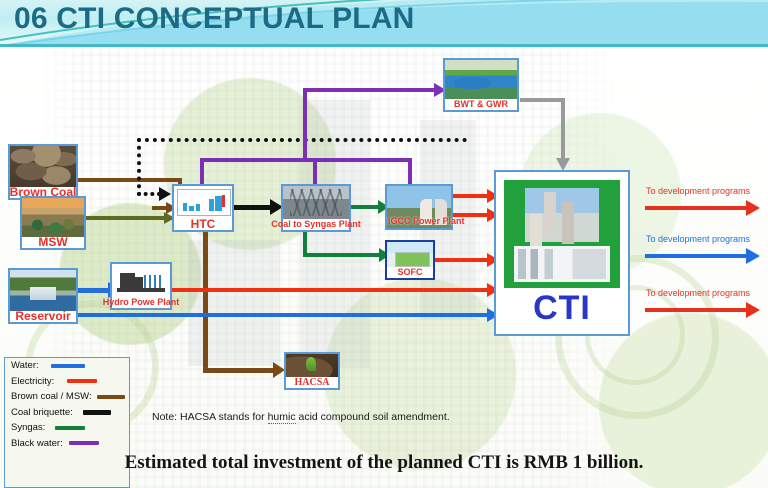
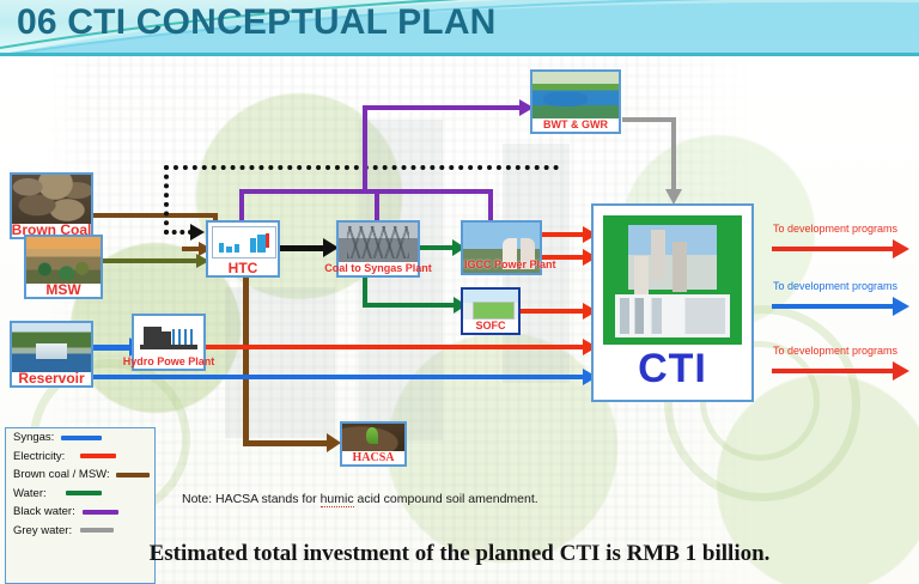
  06 CTI CONCEPTUAL PLAN
  Brown Coal
  MSW
  Reservoir
  Hydro Powe Plant
  HTC
  Coal to Syngas Plant
  IGCC Power Plant
  SOFC
  BWT & GWR
  HACSA
  CTI
  To development programs
  To development programs
  To development programs
- Water:
+ Syngas:
  Electricity:
  Brown coal / MSW:
- Coal briquette:
- Syngas:
+ Water:
  Black water:
+ Grey water:
  Note: HACSA stands for humic acid compound soil amendment.
  Estimated total investment of the planned CTI is RMB 1 billion.
